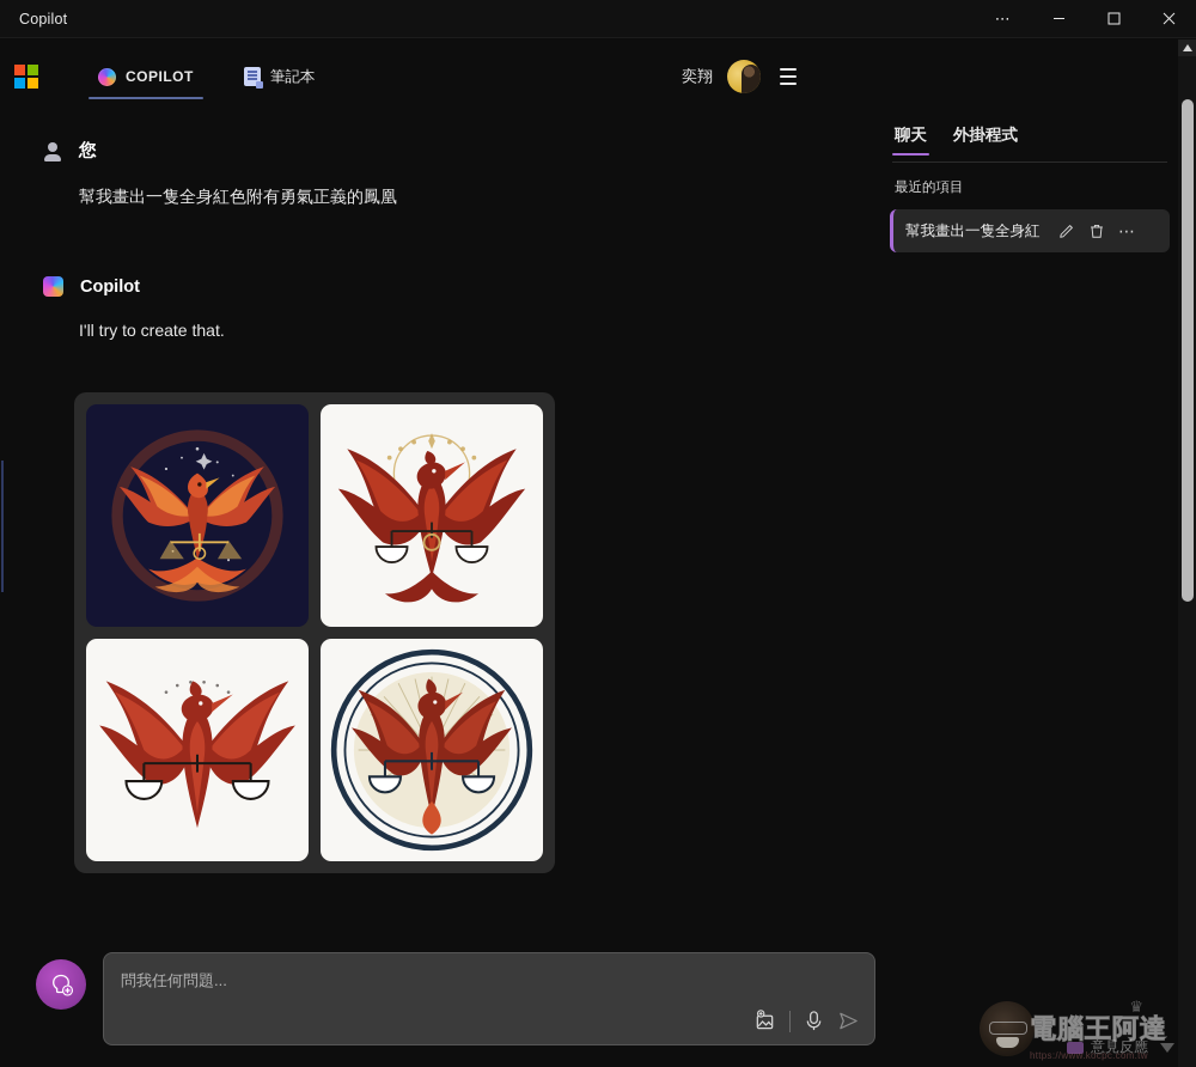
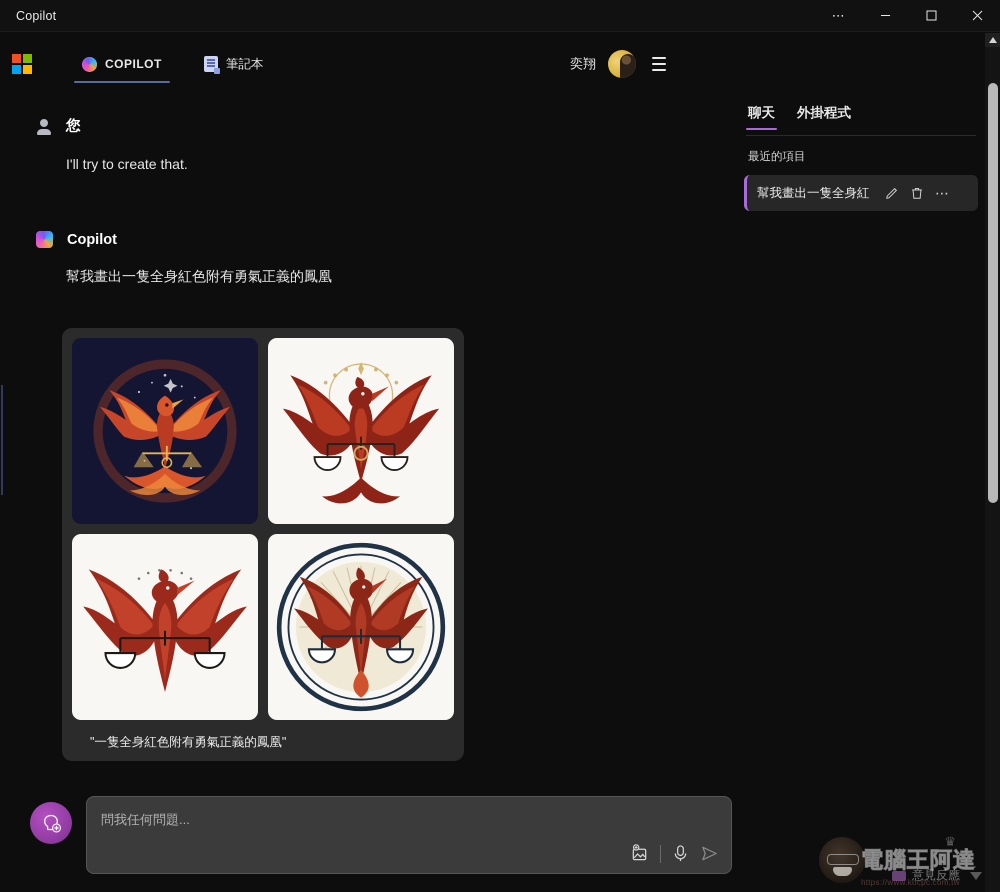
  Copilot
  ⋯
  COPILOT
  筆記本
  奕翔
  您
- 幫我畫出一隻全身紅色附有勇氣正義的鳳凰
+ I'll try to create that.
  Copilot
- I'll try to create that.
+ 幫我畫出一隻全身紅色附有勇氣正義的鳳凰
+ "一隻全身紅色附有勇氣正義的鳳凰"
  問我任何問題...
  聊天
  外掛程式
  最近的項目
  幫我畫出一隻全身紅
  ⋯
  意見反應
  ♛
  電腦王阿達
  https://www.kocpc.com.tw
